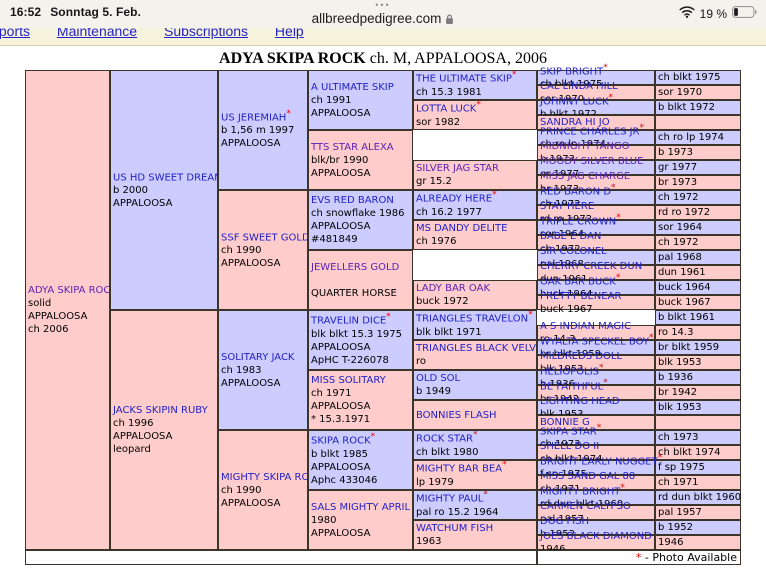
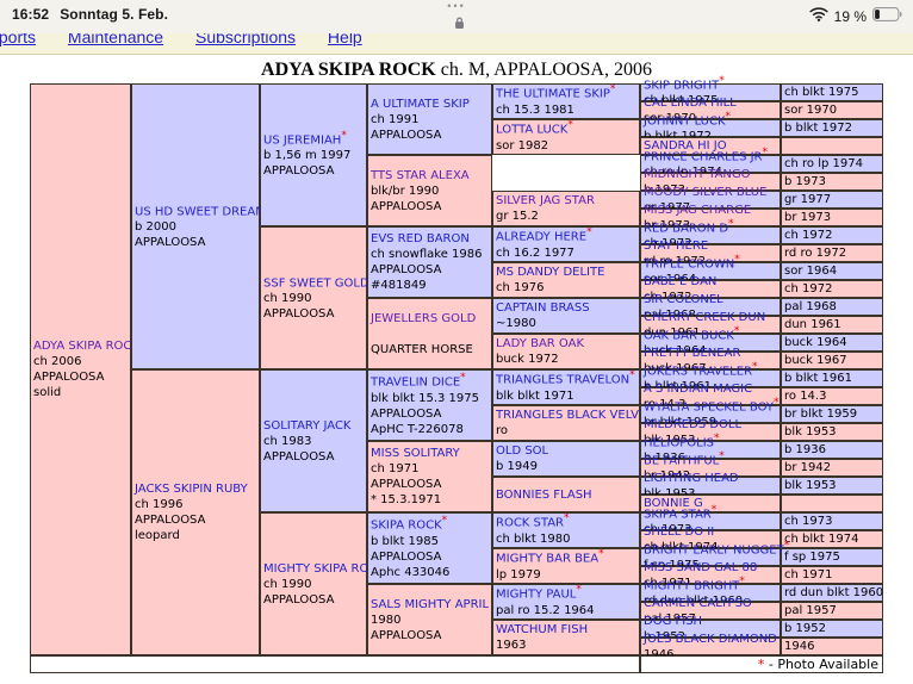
  16:52 Sonntag 5. Feb.
  •••
- allbreedpedigree.com
  19 %
  ports Maintenance Subscriptions Help
  ADYA SKIPA ROCK ch. M, APPALOOSA, 2006
  ADYA SKIPA ROC
- solid
+ ch 2006
  APPALOOSA
- ch 2006
+ solid
  US HD SWEET DREA
  b 2000
  APPALOOSA
  JACKS SKIPIN RUBY
  ch 1996
  APPALOOSA
  leopard
  US JEREMIAH*
  b 1,56 m 1997
  APPALOOSA
  SSF SWEET GOLD
  ch 1990
  APPALOOSA
  SOLITARY JACK
  ch 1983
  APPALOOSA
  MIGHTY SKIPA RO
  ch 1990
  APPALOOSA
  A ULTIMATE SKIP
  ch 1991
  APPALOOSA
  TTS STAR ALEXA
  blk/br 1990
  APPALOOSA
  EVS RED BARON
  ch snowflake 1986
  APPALOOSA
  #481849
  JEWELLERS GOLD
  QUARTER HORSE
  TRAVELIN DICE*
  blk blkt 15.3 1975
  APPALOOSA
  ApHC T-226078
  MISS SOLITARY
  ch 1971
  APPALOOSA
  * 15.3.1971
  SKIPA ROCK*
  b blkt 1985
  APPALOOSA
  Aphc 433046
  SALS MIGHTY APRIL
  1980
  APPALOOSA
  THE ULTIMATE SKIP*
  ch 15.3 1981
  LOTTA LUCK*
  sor 1982
  SILVER JAG STAR
  gr 15.2
  ALREADY HERE*
  ch 16.2 1977
  MS DANDY DELITE
  ch 1976
+ CAPTAIN BRASS
+ ~1980
  LADY BAR OAK
  buck 1972
  TRIANGLES TRAVELON*
  blk blkt 1971
  TRIANGLES BLACK VELV
  ro
  OLD SOL
  b 1949
  BONNIES FLASH
  ROCK STAR*
  ch blkt 1980
  MIGHTY BAR BEA*
  lp 1979
  MIGHTY PAUL*
  pal ro 15.2 1964
  WATCHUM FISH
  1963
  SKIP BRIGHT*
  ch blkt 1975
  CAL LINDA HILL
  sor 1970
  sor 1970
  JOHNNY LUCK*
  b blkt 1972
  SANDRA HI JO
  PRINCE CHARLES JR*
  ch ro lp 1974
  MIDNIGHT TANGO
  b 1973
  b 1973
  MOODY SILVER BLUE
  gr 1977
  gr 1977
  MISS JAG CHARGE
  br 1973
  br 1973
  RED BARON D*
  ch 1972
  STAY HERE
  rd ro 1972
  rd ro 1972
  TRIPLE CROWN*
  sor 1964
  BABE E DAN
  ch 1972
  ch 1972
  SIR COLONEL
  pal 1968
  pal 1968
  CHERRY CREEK DUN
  dun 1961
  dun 1961
  OAK BAR BUCK*
  buck 1964
  PRETTY BENEAR
  buck 1967
  buck 1967
+ JOKERS TRAVELER*
  b blkt 1961
  A S INDIAN MAGIC
  ro 14.3
  ro 14.3
  WYALTA SPECKEL BOY*
  br blkt 1959
  MILDREDS DOLL
  blk 1953
  blk 1953
  HELIOPOLIS*
  b 1936
  BE FAITHFUL*
  br 1942
  LIGHTING HEAD
  blk 1953
  blk 1953
  BONNIE G
  SKIPA STAR*
  ch 1973
  SHELL DO II
  ch blkt 1974
  ch blkt 1974
  BRIGHT EARLY NUGGE *
  f sp 1975
  MISS SAND GAL 88
  ch 1971
  ch 1971
  MIGHTY BRIGHT*
  rd dun blkt 1960
  CARMEN CALYPSO
  pal 1957
  pal 1957
  DOG FISH
  b 1952
  b 1952
  JOES BLACK DIAMOND
  1946
  1946
  *
  - Photo Available
